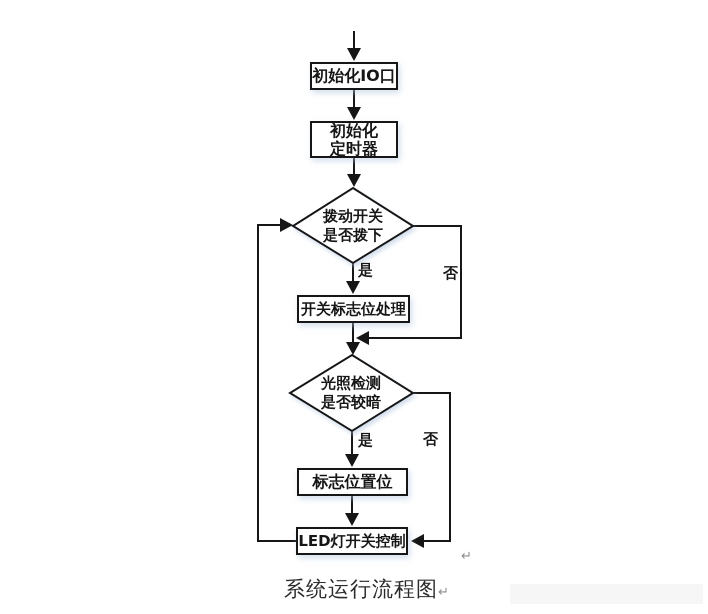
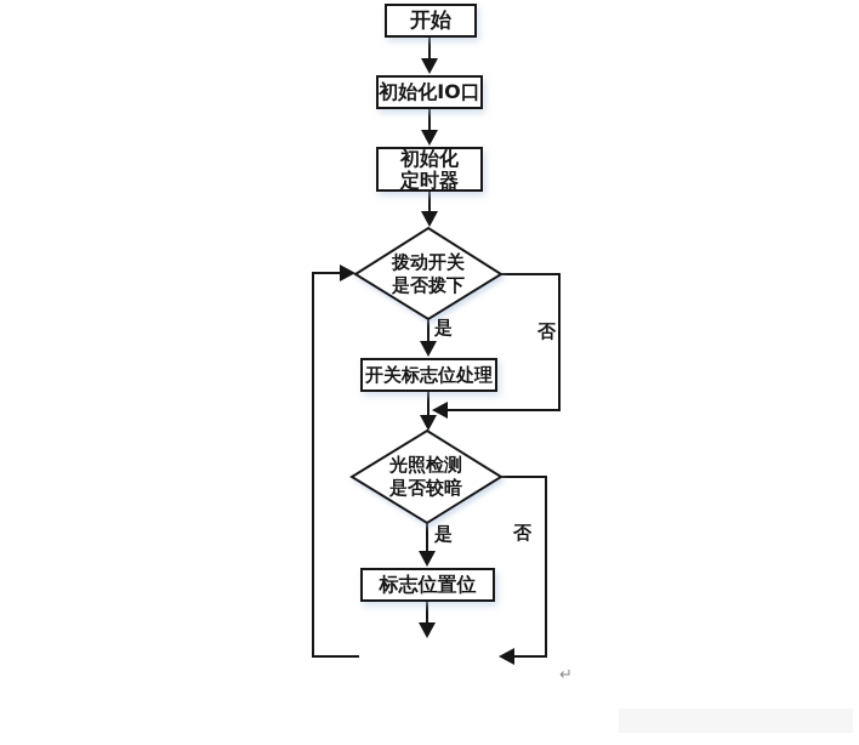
+ 开始
  初始化IO口
  初始化
  定时器
  开关标志位处理
  标志位置位
- LED灯开关控制
  拨动开关
  是否拨下
  光照检测
  是否较暗
  是
  否
  是
  否
- 系统运行流程图↵
  ↵
